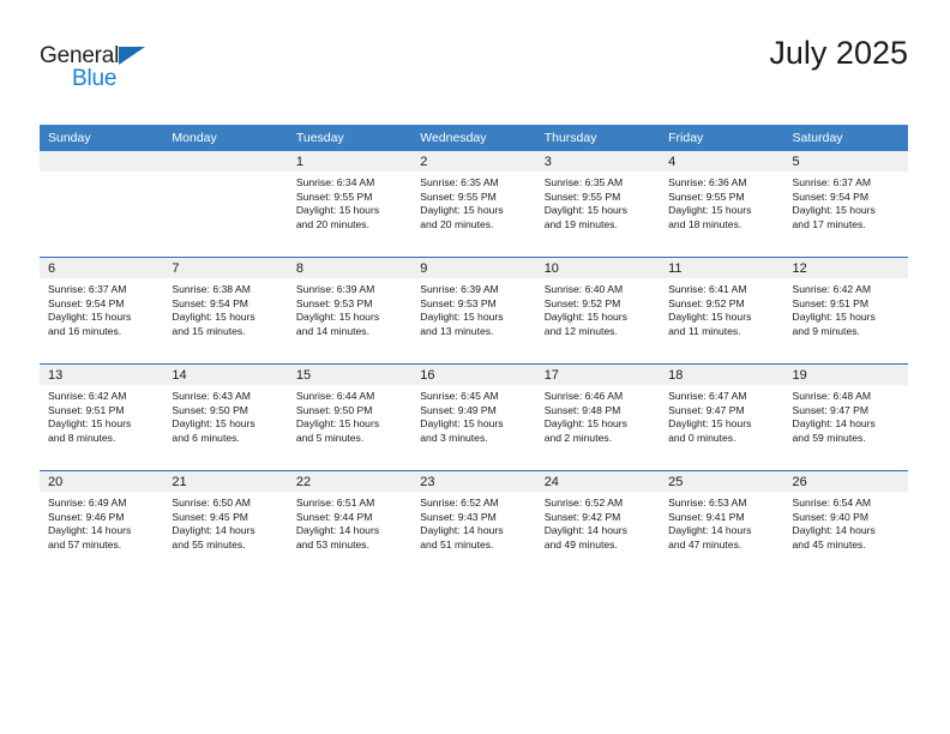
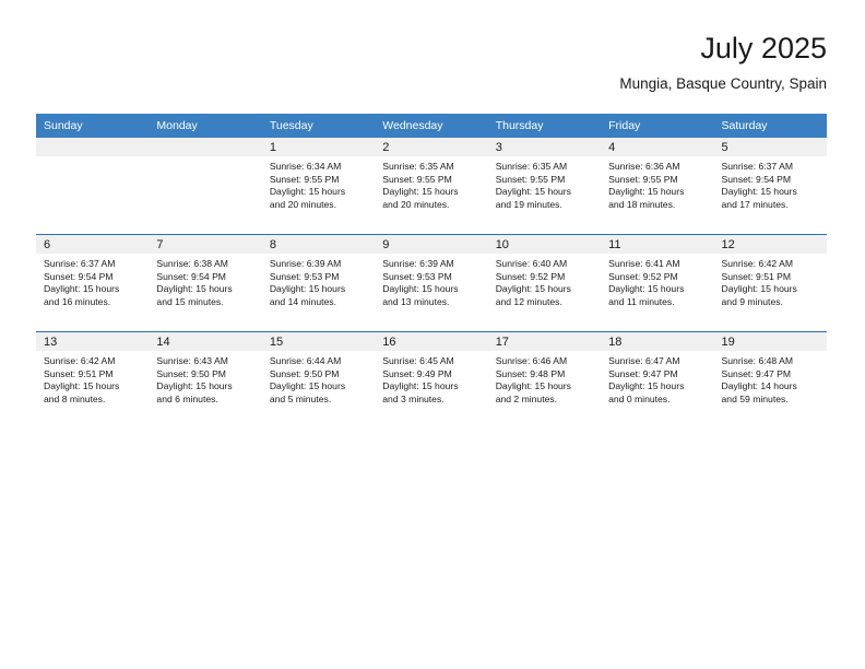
- General
- Blue
  July 2025
+ Mungia, Basque Country, Spain
  Sunday	Monday	Tuesday	Wednesday	Thursday	Friday	Saturday
  		1Sunrise: 6:34 AMSunset: 9:55 PMDaylight: 15 hoursand 20 minutes.	2Sunrise: 6:35 AMSunset: 9:55 PMDaylight: 15 hoursand 20 minutes.	3Sunrise: 6:35 AMSunset: 9:55 PMDaylight: 15 hoursand 19 minutes.	4Sunrise: 6:36 AMSunset: 9:55 PMDaylight: 15 hoursand 18 minutes.	5Sunrise: 6:37 AMSunset: 9:54 PMDaylight: 15 hoursand 17 minutes.
  6Sunrise: 6:37 AMSunset: 9:54 PMDaylight: 15 hoursand 16 minutes.	7Sunrise: 6:38 AMSunset: 9:54 PMDaylight: 15 hoursand 15 minutes.	8Sunrise: 6:39 AMSunset: 9:53 PMDaylight: 15 hoursand 14 minutes.	9Sunrise: 6:39 AMSunset: 9:53 PMDaylight: 15 hoursand 13 minutes.	10Sunrise: 6:40 AMSunset: 9:52 PMDaylight: 15 hoursand 12 minutes.	11Sunrise: 6:41 AMSunset: 9:52 PMDaylight: 15 hoursand 11 minutes.	12Sunrise: 6:42 AMSunset: 9:51 PMDaylight: 15 hoursand 9 minutes.
  13Sunrise: 6:42 AMSunset: 9:51 PMDaylight: 15 hoursand 8 minutes.	14Sunrise: 6:43 AMSunset: 9:50 PMDaylight: 15 hoursand 6 minutes.	15Sunrise: 6:44 AMSunset: 9:50 PMDaylight: 15 hoursand 5 minutes.	16Sunrise: 6:45 AMSunset: 9:49 PMDaylight: 15 hoursand 3 minutes.	17Sunrise: 6:46 AMSunset: 9:48 PMDaylight: 15 hoursand 2 minutes.	18Sunrise: 6:47 AMSunset: 9:47 PMDaylight: 15 hoursand 0 minutes.	19Sunrise: 6:48 AMSunset: 9:47 PMDaylight: 14 hoursand 59 minutes.
- 20Sunrise: 6:49 AMSunset: 9:46 PMDaylight: 14 hoursand 57 minutes.	21Sunrise: 6:50 AMSunset: 9:45 PMDaylight: 14 hoursand 55 minutes.	22Sunrise: 6:51 AMSunset: 9:44 PMDaylight: 14 hoursand 53 minutes.	23Sunrise: 6:52 AMSunset: 9:43 PMDaylight: 14 hoursand 51 minutes.	24Sunrise: 6:52 AMSunset: 9:42 PMDaylight: 14 hoursand 49 minutes.	25Sunrise: 6:53 AMSunset: 9:41 PMDaylight: 14 hoursand 47 minutes.	26Sunrise: 6:54 AMSunset: 9:40 PMDaylight: 14 hoursand 45 minutes.
